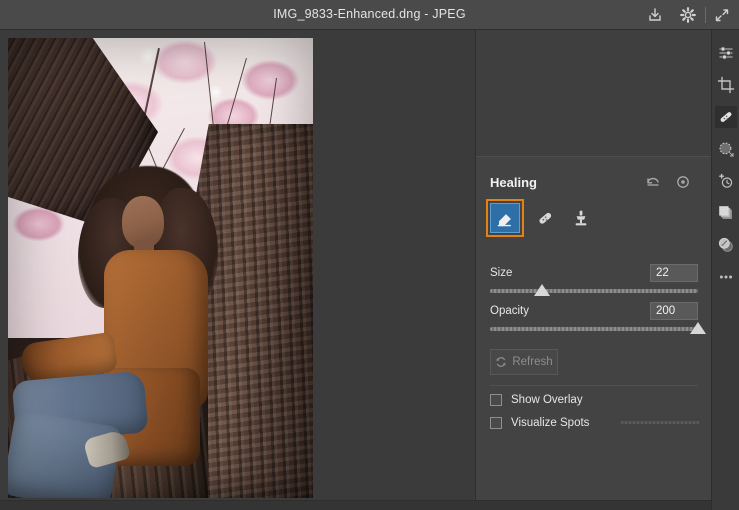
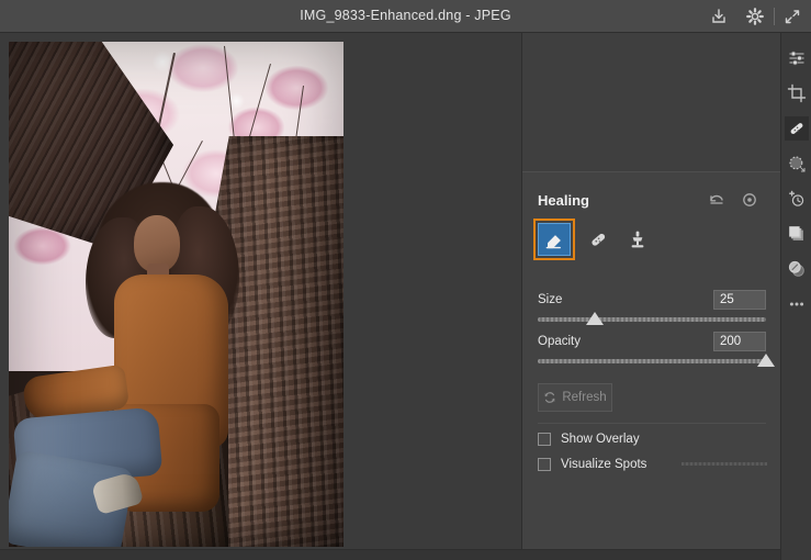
  IMG_9833-Enhanced.dng - JPEG
  Healing
  Size
- 22
+ 25
  Opacity
  200
  Refresh
  Show Overlay
  Visualize Spots
